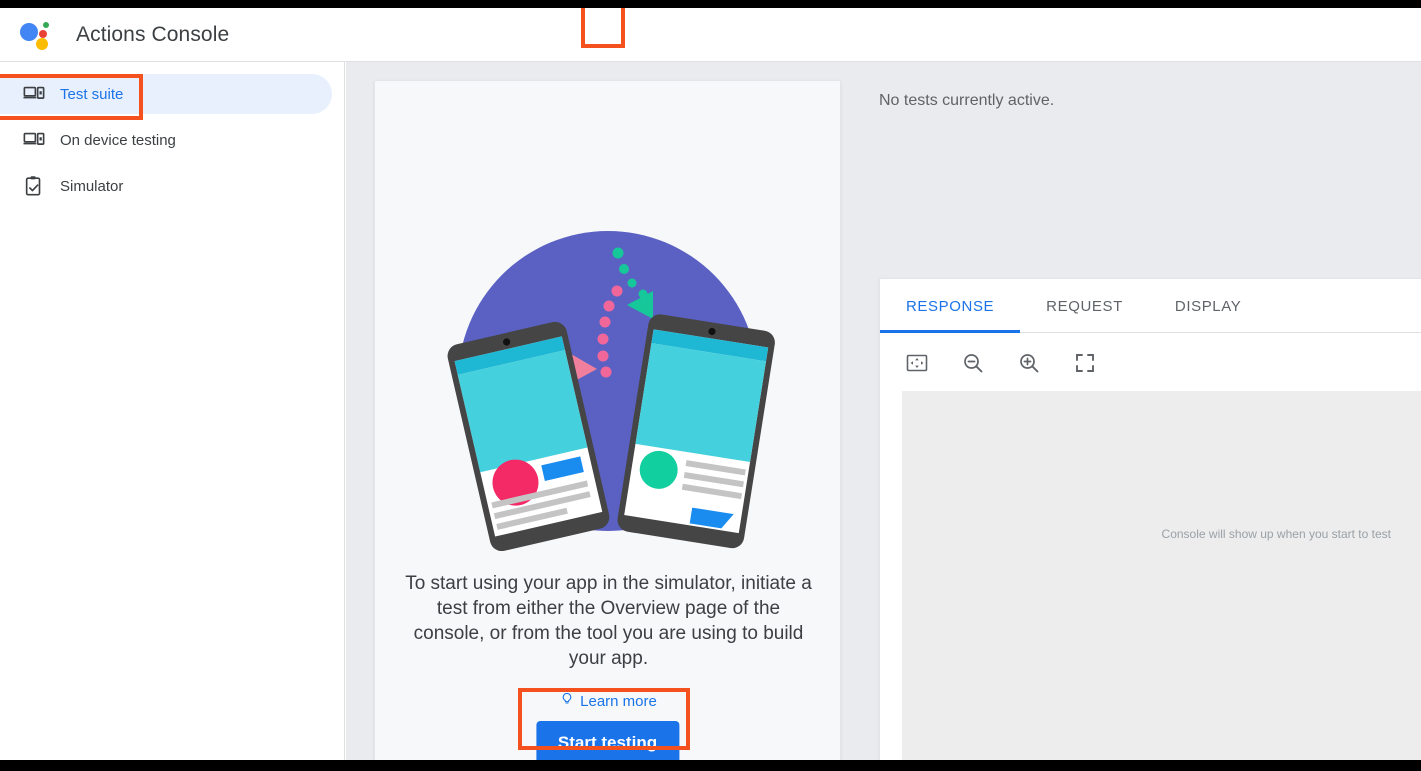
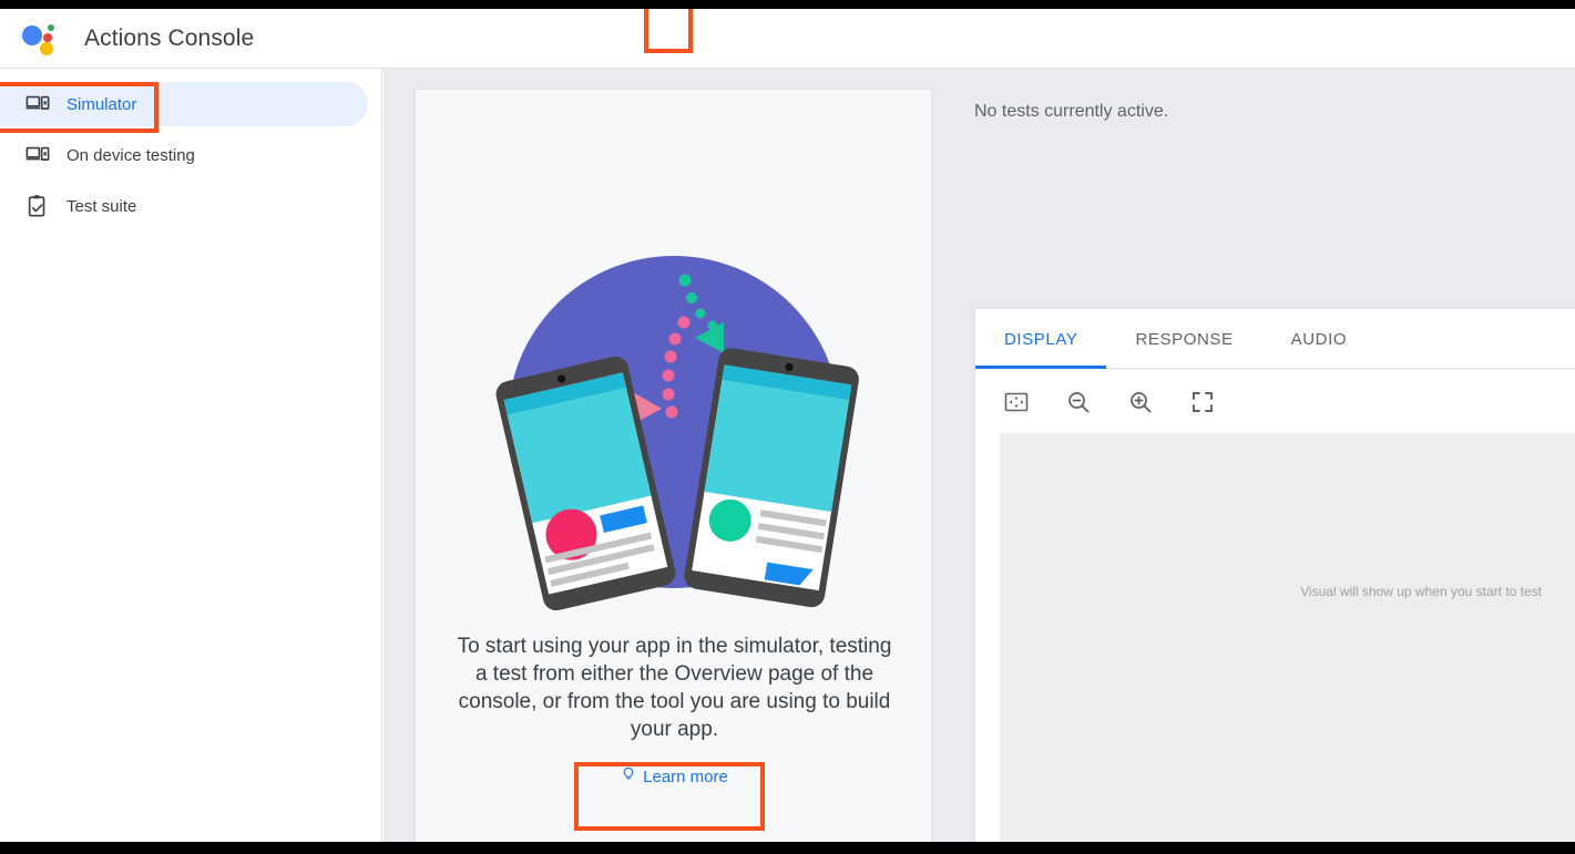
  Actions Console
- Test suite
+ Simulator
  On device testing
- Simulator
+ Test suite
- To start using your app in the simulator, initiate a test from either the Overview page of the console, or from the tool you are using to build your app.
+ To start using your app in the simulator, testing a test from either the Overview page of the console, or from the tool you are using to build your app.
  Learn more
- Start testing
  No tests currently active.
- RESPONSE
+ DISPLAY
- REQUEST
- DISPLAY
+ RESPONSE
+ AUDIO
- Console will show up when you start to test
+ Visual will show up when you start to test
